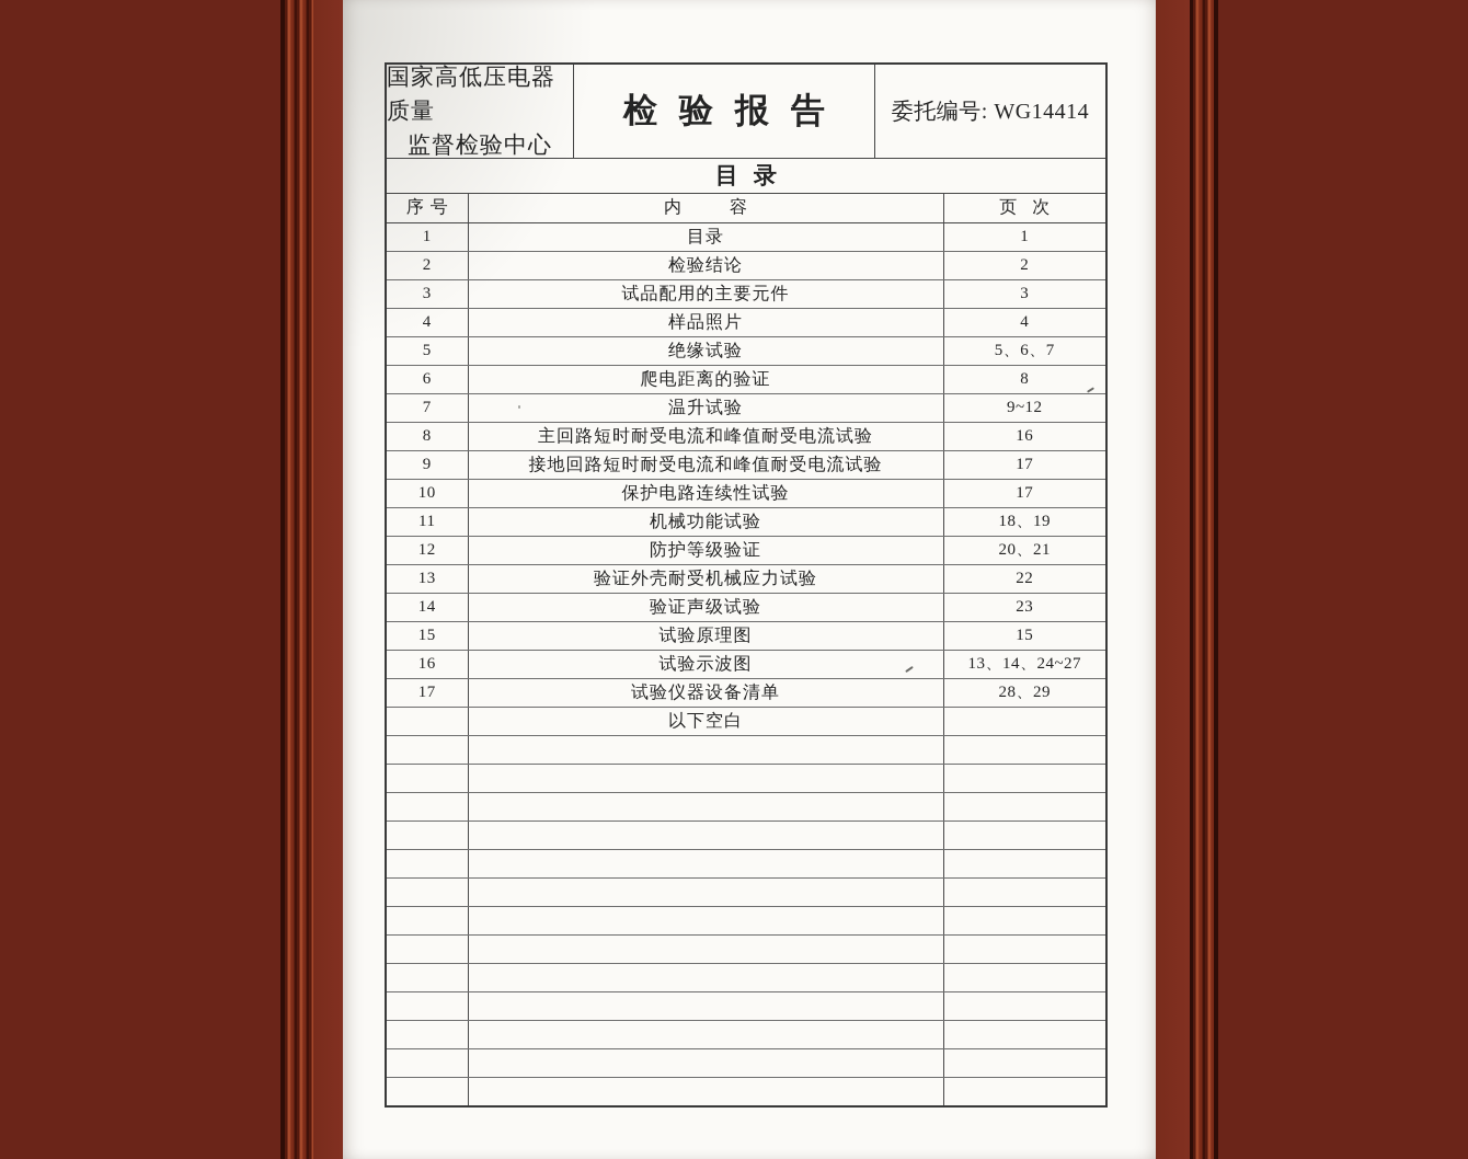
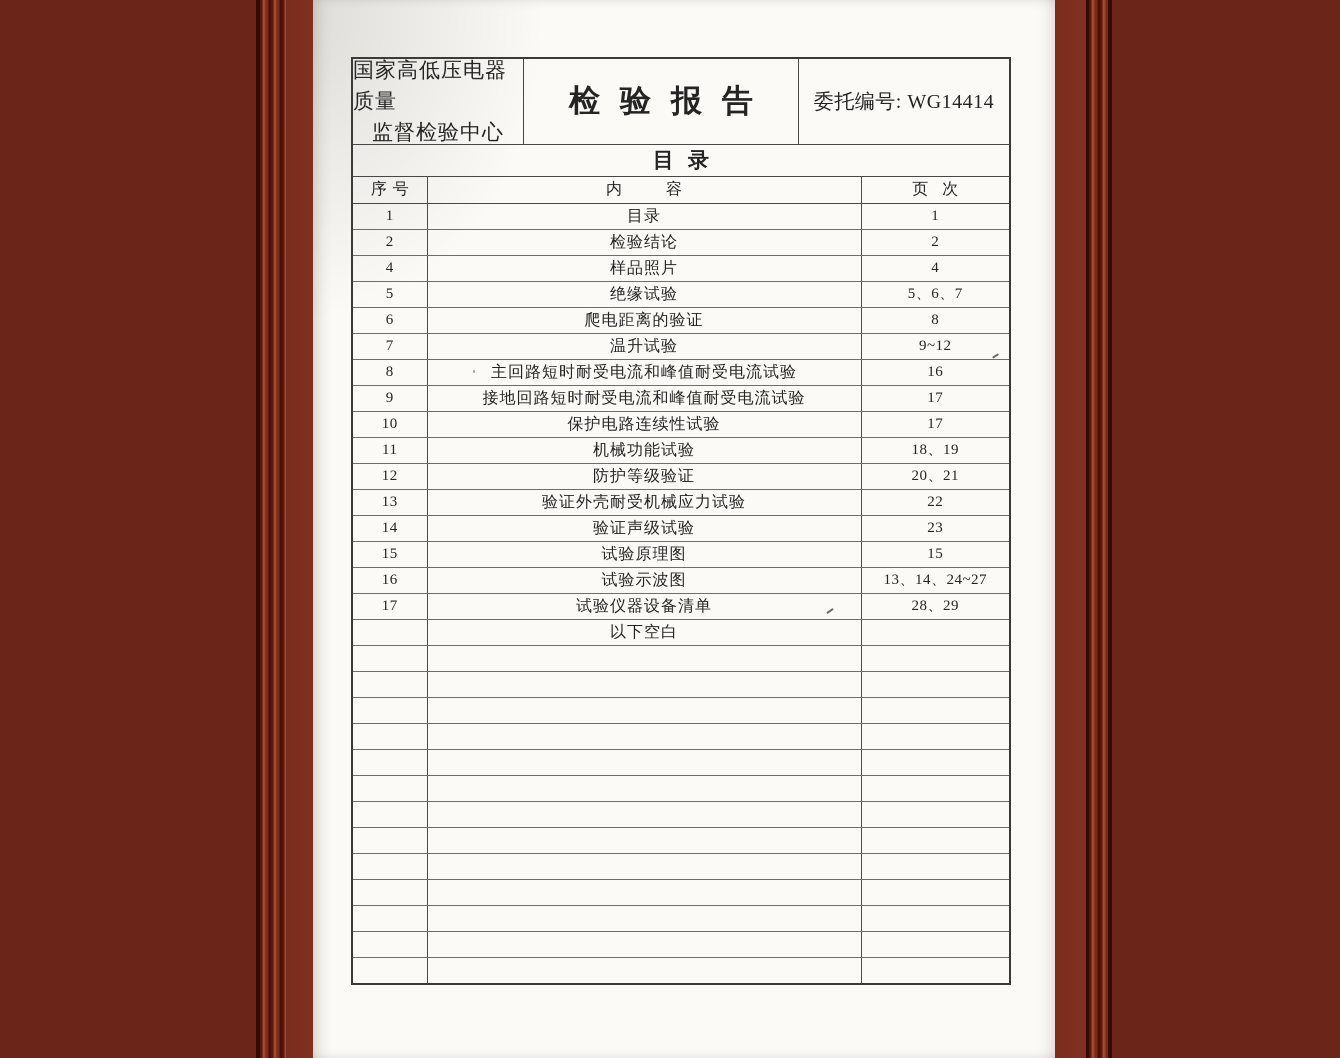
  国家高低压电器质量
  监督检验中心
  检验报告
  委托编号: WG14414
  目录
  序号	内容	页次
  1	目录	1
  2	检验结论	2
- 3	试品配用的主要元件	3
  4	样品照片	4
  5	绝缘试验	5、6、7
  6	爬电距离的验证	8
  7	温升试验	9~12
  8	主回路短时耐受电流和峰值耐受电流试验	16
  9	接地回路短时耐受电流和峰值耐受电流试验	17
  10	保护电路连续性试验	17
  11	机械功能试验	18、19
  12	防护等级验证	20、21
  13	验证外壳耐受机械应力试验	22
  14	验证声级试验	23
  15	试验原理图	15
  16	试验示波图	13、14、24~27
  17	试验仪器设备清单	28、29
  	以下空白
